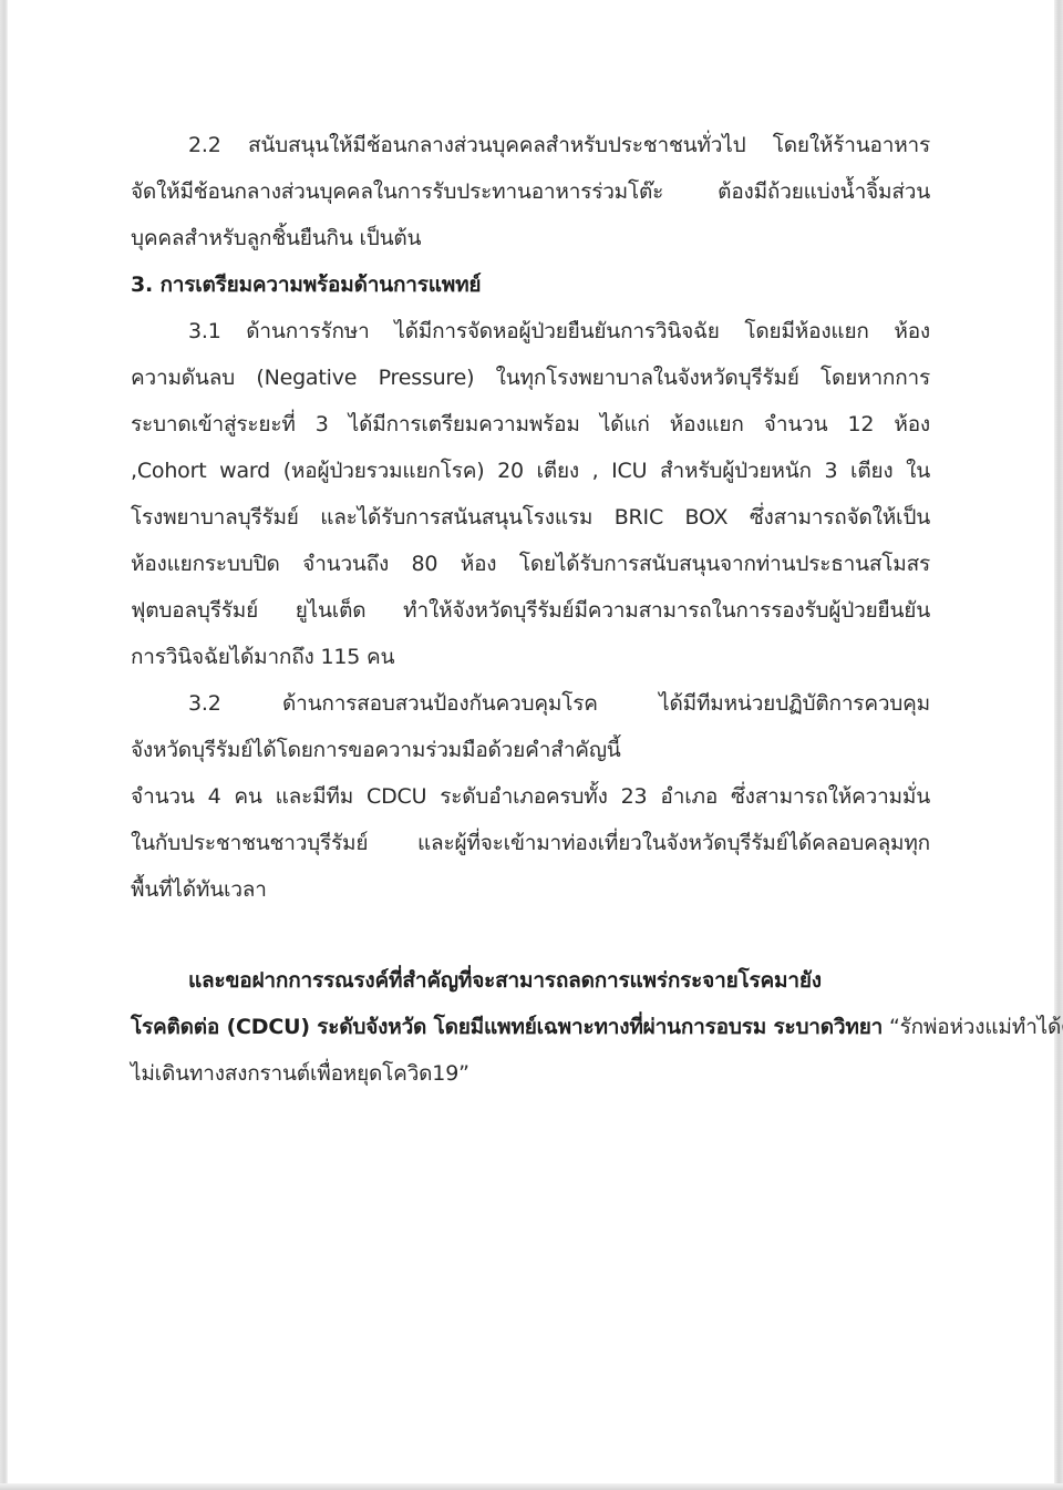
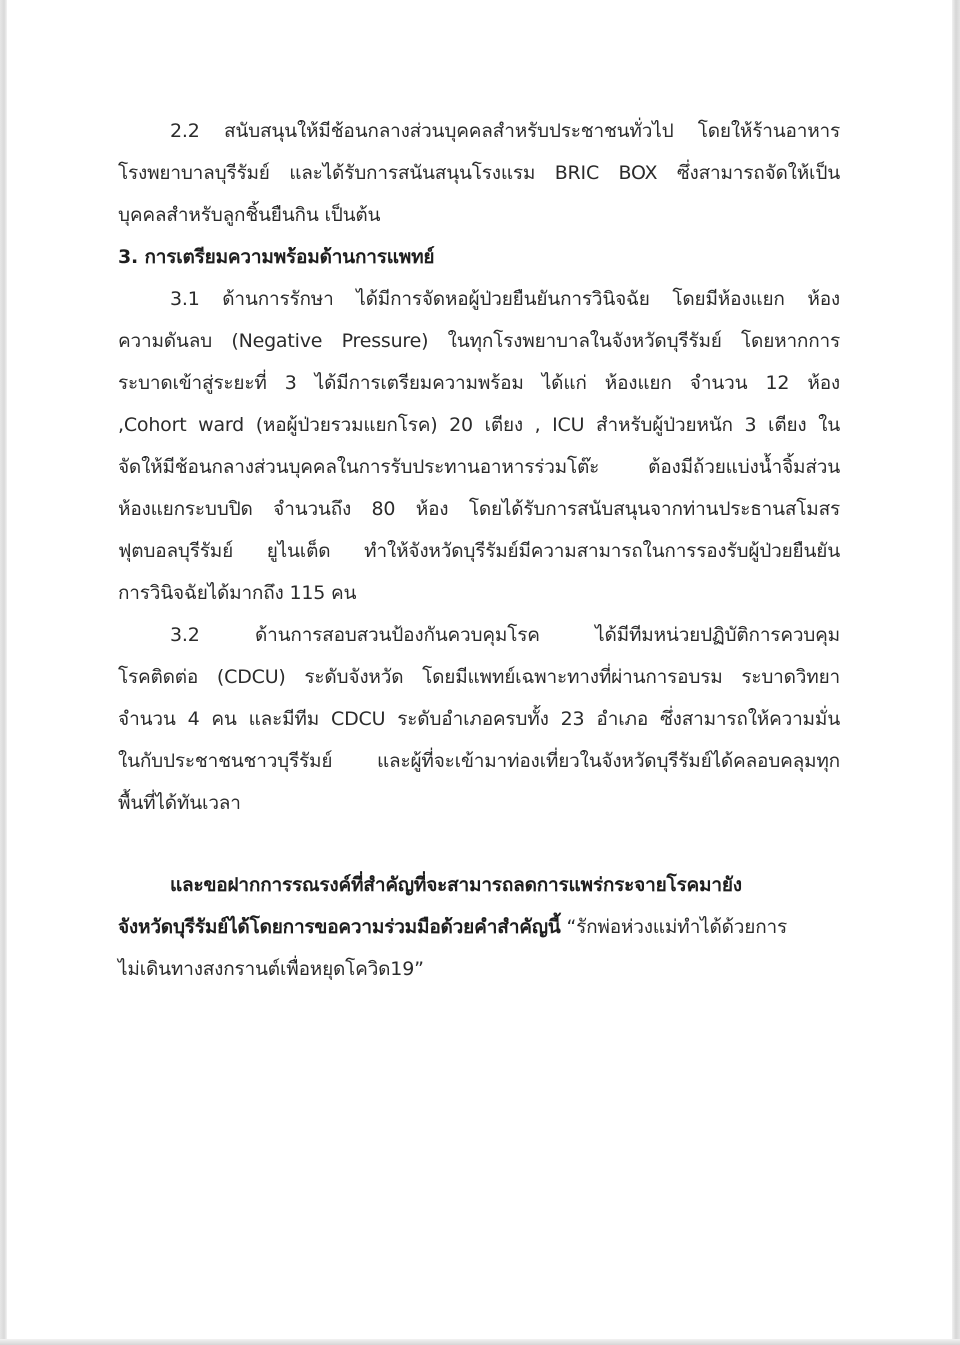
  2.2 สนับสนุนให้มีช้อนกลางส่วนบุคคลสำหรับประชาชนทั่วไป โดยให้ร้านอาหาร
- จัดให้มีช้อนกลางส่วนบุคคลในการรับประทานอาหารร่วมโต๊ะ ต้องมีถ้วยแบ่งน้ำจิ้มส่วน
+ โรงพยาบาลบุรีรัมย์ และได้รับการสนันสนุนโรงแรม BRIC BOX ซึ่งสามารถจัดให้เป็น
  บุคคลสำหรับลูกชิ้นยืนกิน เป็นต้น
  3. การเตรียมความพร้อมด้านการแพทย์
  3.1 ด้านการรักษา ได้มีการจัดหอผู้ป่วยยืนยันการวินิจฉัย โดยมีห้องแยก ห้อง
  ความดันลบ (Negative Pressure) ในทุกโรงพยาบาลในจังหวัดบุรีรัมย์ โดยหากการ
  ระบาดเข้าสู่ระยะที่ 3 ได้มีการเตรียมความพร้อม ได้แก่ ห้องแยก จำนวน 12 ห้อง
  ,Cohort ward (หอผู้ป่วยรวมแยกโรค) 20 เตียง , ICU สำหรับผู้ป่วยหนัก 3 เตียง ใน
- โรงพยาบาลบุรีรัมย์ และได้รับการสนันสนุนโรงแรม BRIC BOX ซึ่งสามารถจัดให้เป็น
+ จัดให้มีช้อนกลางส่วนบุคคลในการรับประทานอาหารร่วมโต๊ะ ต้องมีถ้วยแบ่งน้ำจิ้มส่วน
  ห้องแยกระบบปิด จำนวนถึง 80 ห้อง โดยได้รับการสนับสนุนจากท่านประธานสโมสร
  ฟุตบอลบุรีรัมย์ ยูไนเต็ด ทำให้จังหวัดบุรีรัมย์มีความสามารถในการรองรับผู้ป่วยยืนยัน
  การวินิจฉัยได้มากถึง 115 คน
  3.2 ด้านการสอบสวนป้องกันควบคุมโรค ได้มีทีมหน่วยปฏิบัติการควบคุม
- จังหวัดบุรีรัมย์ได้โดยการขอความร่วมมือด้วยคำสำคัญนี้
+ โรคติดต่อ (CDCU) ระดับจังหวัด โดยมีแพทย์เฉพาะทางที่ผ่านการอบรม ระบาดวิทยา
  จำนวน 4 คน และมีทีม CDCU ระดับอำเภอครบทั้ง 23 อำเภอ ซึ่งสามารถให้ความมั่น
  ในกับประชาชนชาวบุรีรัมย์ และผู้ที่จะเข้ามาท่องเที่ยวในจังหวัดบุรีรัมย์ได้คลอบคลุมทุก
  พื้นที่ได้ทันเวลา
  และขอฝากการรณรงค์ที่สำคัญที่จะสามารถลดการแพร่กระจายโรคมายัง
- โรคติดต่อ (CDCU) ระดับจังหวัด โดยมีแพทย์เฉพาะทางที่ผ่านการอบรม ระบาดวิทยา “รักพ่อห่วงแม่ทำได้
+ จังหวัดบุรีรัมย์ได้โดยการขอความร่วมมือด้วยคำสำคัญนี้ “รักพ่อห่วงแม่ทำได้ด้วยการ
  ไม่เดินทางสงกรานต์เพื่อหยุดโควิด19”
